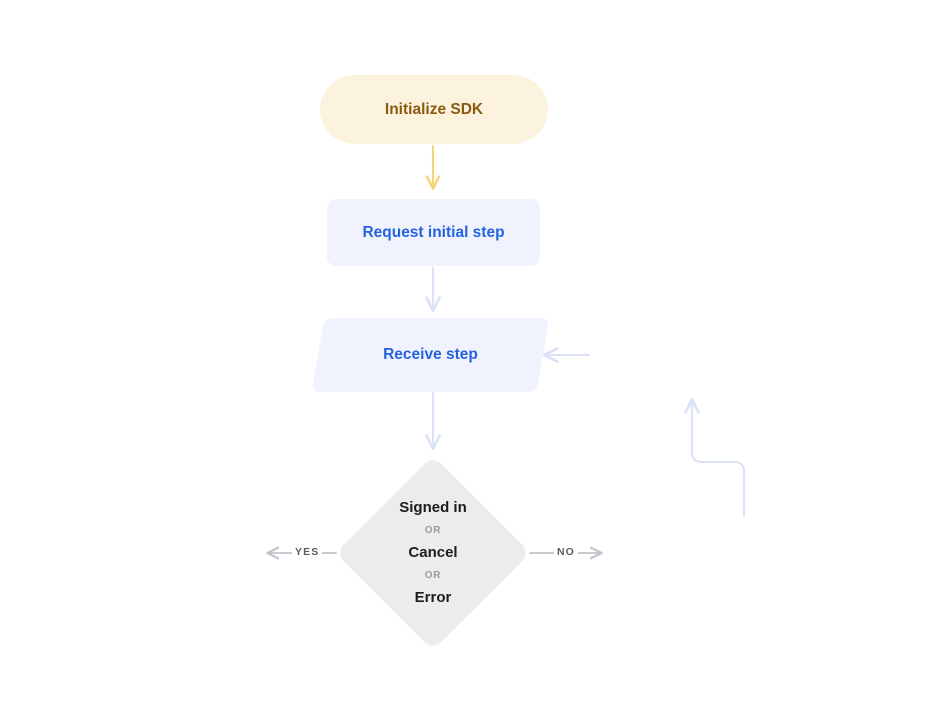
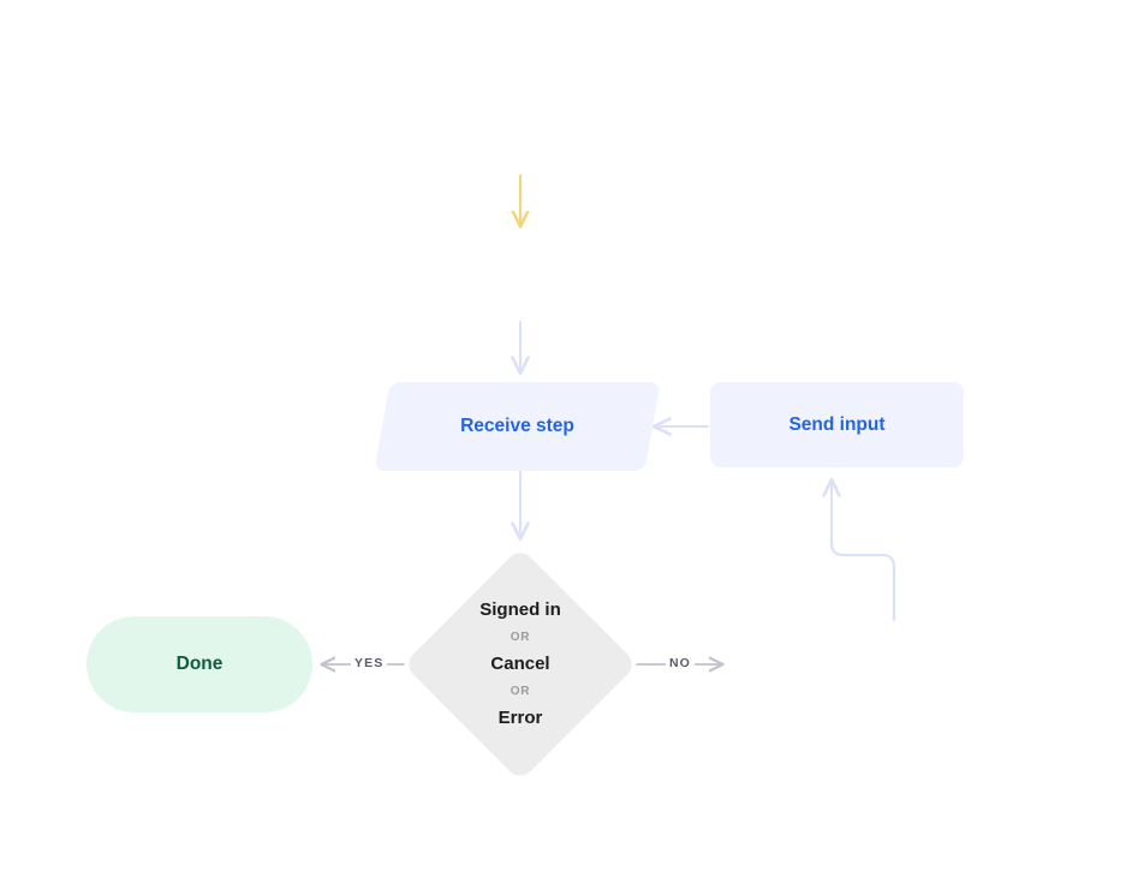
- Initialize SDK
- Request initial step
  Receive step
+ Send input
  Signed in
  OR
  Cancel
  OR
  Error
+ Done
  YES
  NO
